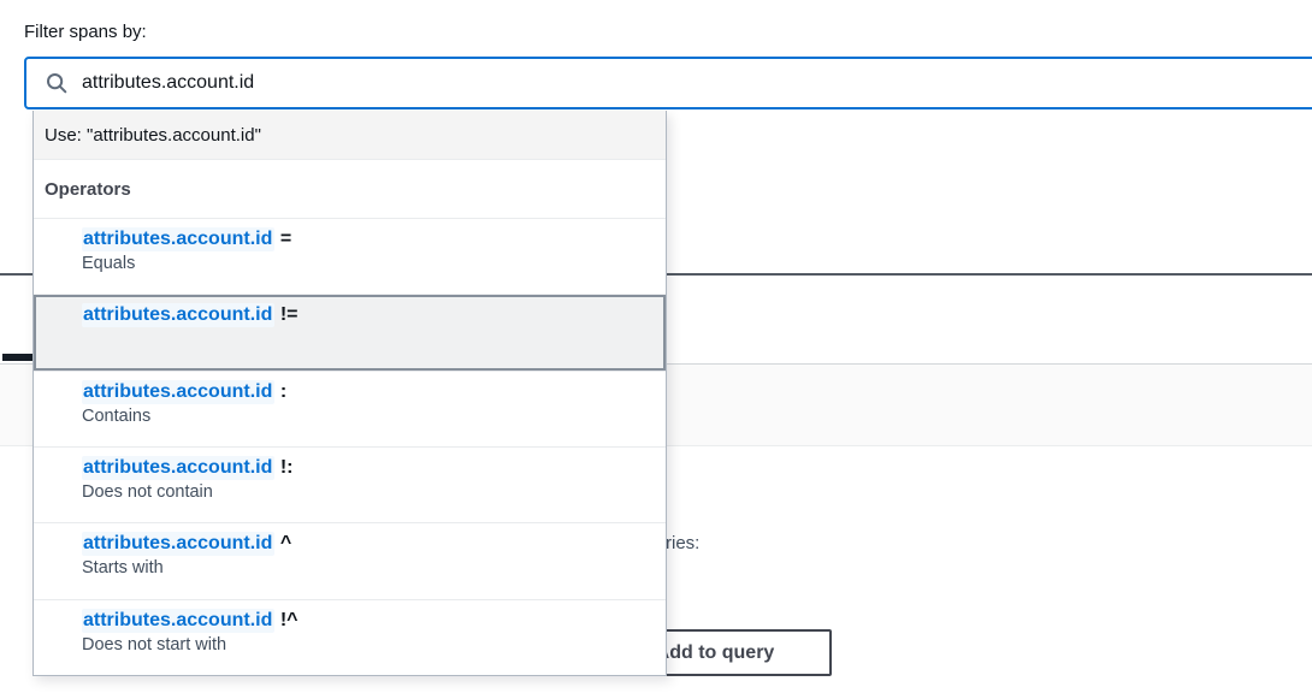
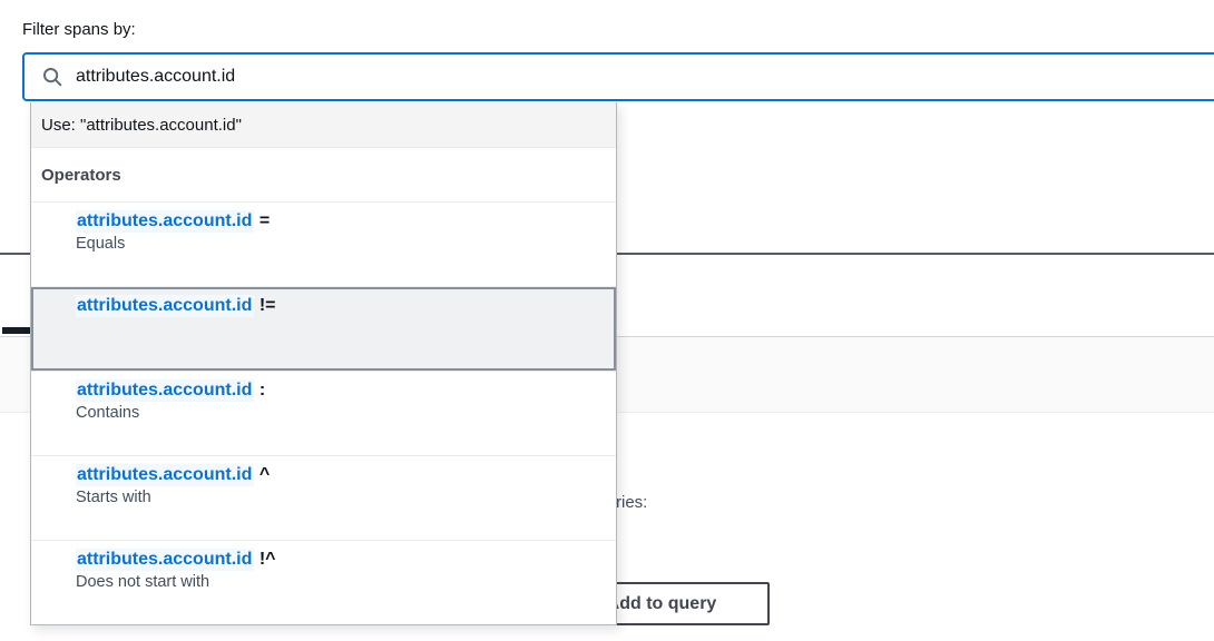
  ries:
  dd to query
  Filter spans by:
  attributes.account.id
  Use: "attributes.account.id"
  Operators
  attributes.account.id =
  Equals
  attributes.account.id !=
  attributes.account.id :
  Contains
- attributes.account.id !:
- Does not contain
  attributes.account.id ^
  Starts with
  attributes.account.id !^
  Does not start with
